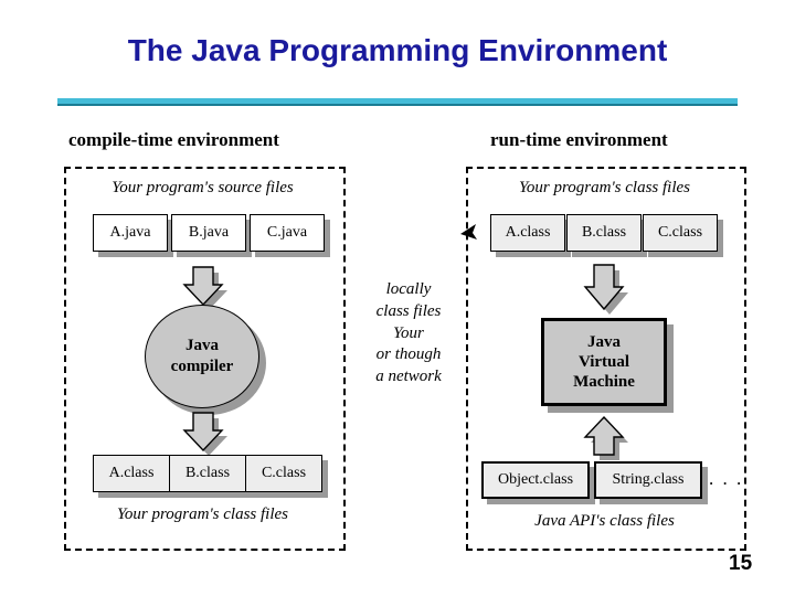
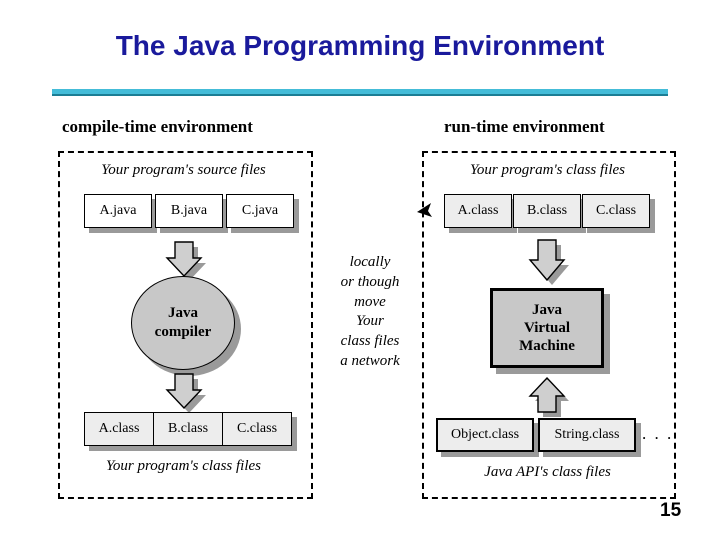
  The Java Programming Environment
  compile-time environment
  Your program's source files
  A.java
  B.java
  C.java
  Java
  compiler
  A.class
  B.class
  C.class
  Your program's class files
  locally
- class files
+ or though
+ move
  Your
- or though
+ class files
  a network
  run-time environment
  Your program's class files
  A.class
  B.class
  C.class
  Java
  Virtual
  Machine
  Object.class
  String.class
  . . .
  Java API's class files
  15
